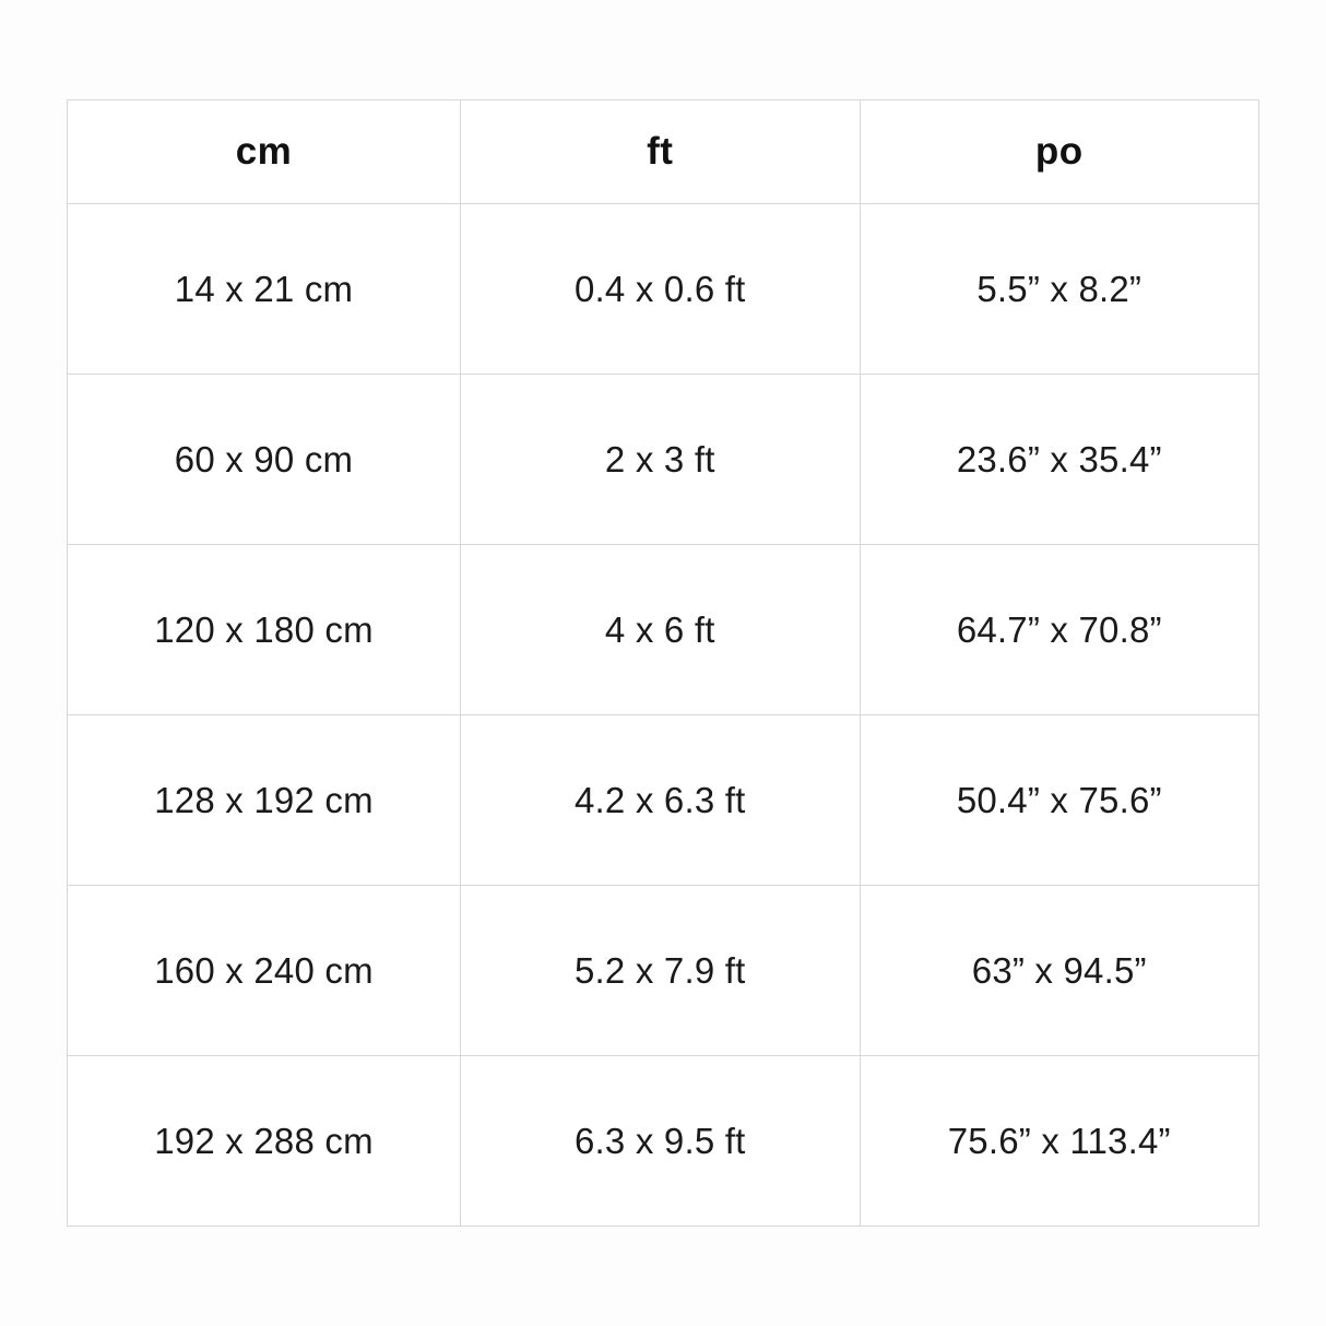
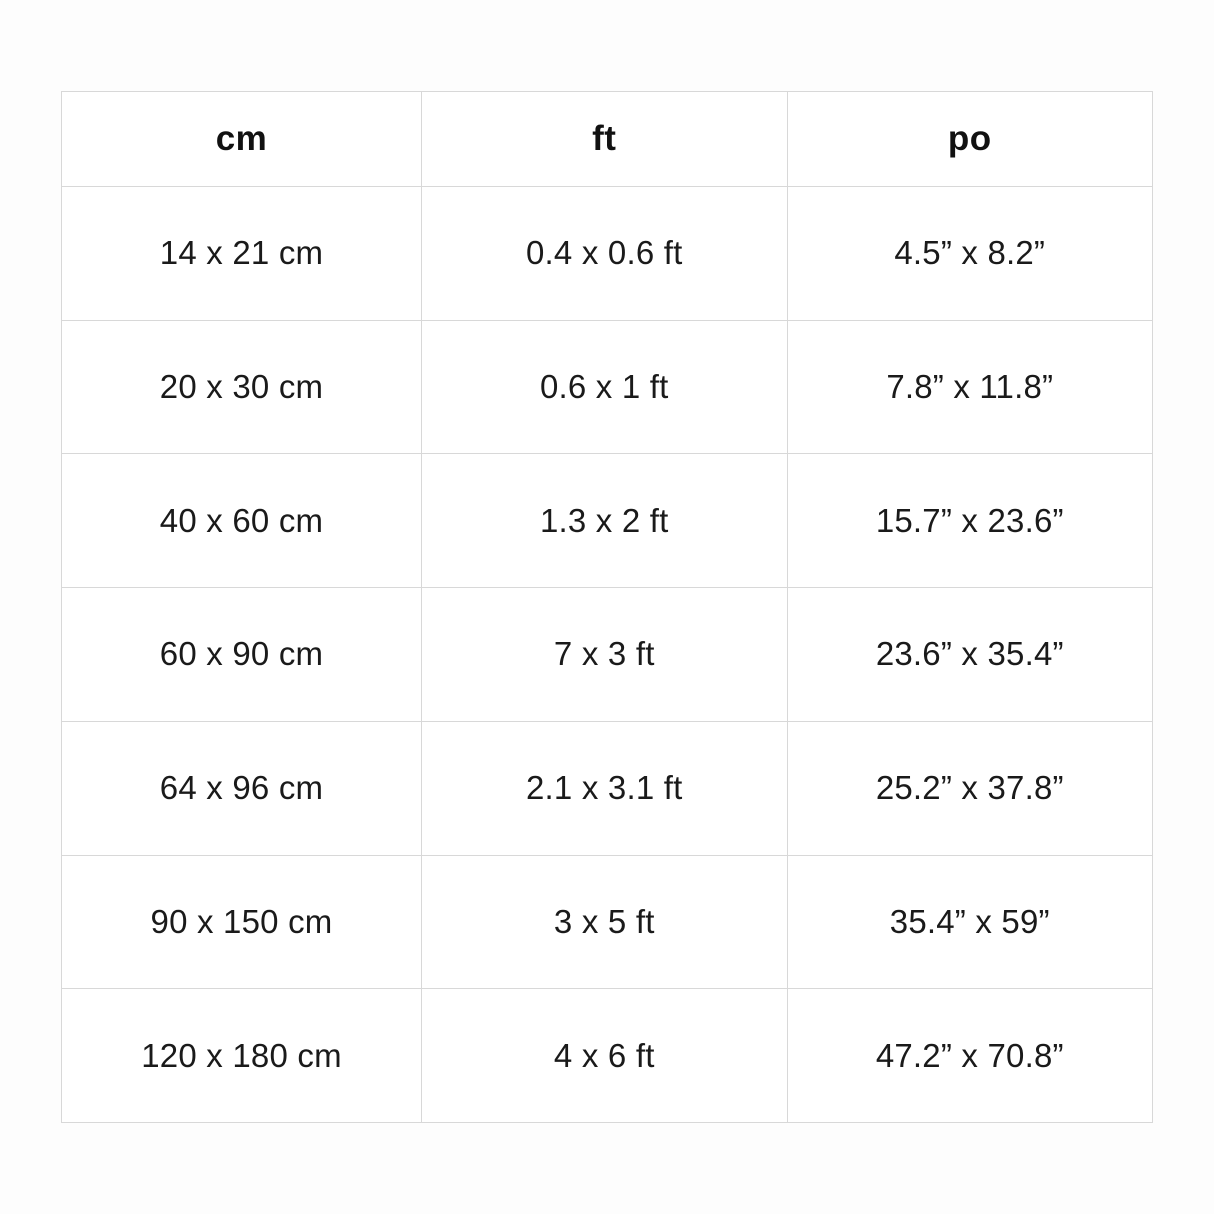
  cm	ft	po
- 14 x 21 cm	0.4 x 0.6 ft	5.5” x 8.2”
+ 14 x 21 cm	0.4 x 0.6 ft	4.5” x 8.2”
+ 20 x 30 cm	0.6 x 1 ft	7.8” x 11.8”
+ 40 x 60 cm	1.3 x 2 ft	15.7” x 23.6”
- 60 x 90 cm	2 x 3 ft	23.6” x 35.4”
+ 60 x 90 cm	7 x 3 ft	23.6” x 35.4”
+ 64 x 96 cm	2.1 x 3.1 ft	25.2” x 37.8”
+ 90 x 150 cm	3 x 5 ft	35.4” x 59”
- 120 x 180 cm	4 x 6 ft	64.7” x 70.8”
+ 120 x 180 cm	4 x 6 ft	47.2” x 70.8”
- 128 x 192 cm	4.2 x 6.3 ft	50.4” x 75.6”
- 160 x 240 cm	5.2 x 7.9 ft	63” x 94.5”
- 192 x 288 cm	6.3 x 9.5 ft	75.6” x 113.4”
